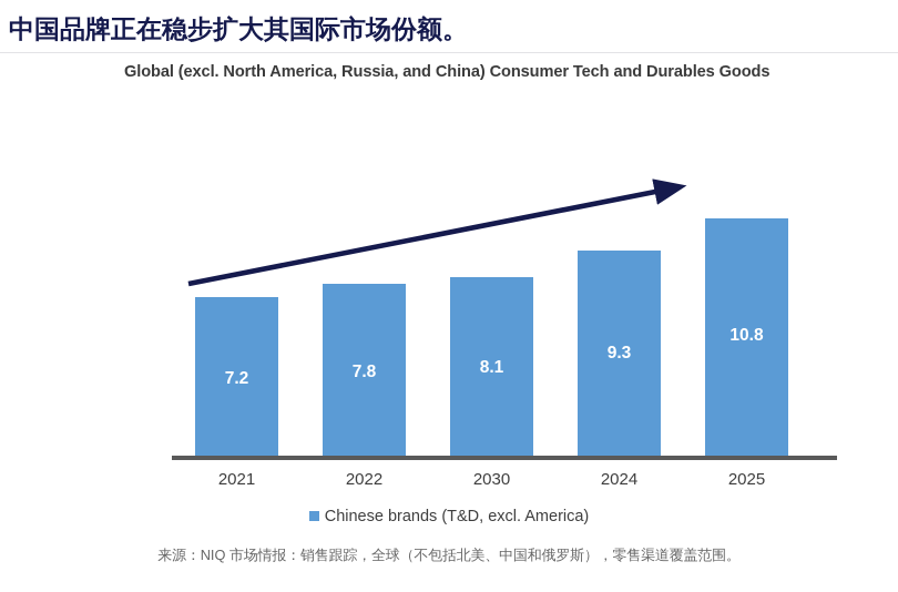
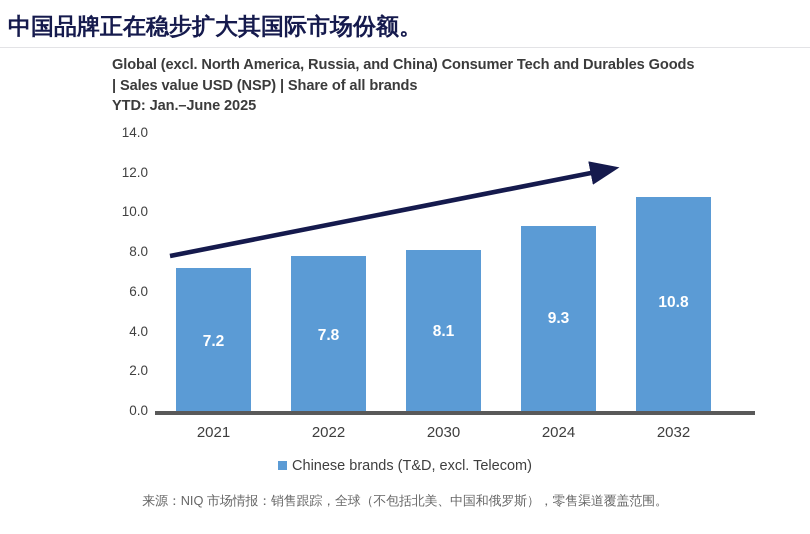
  中国品牌正在稳步扩大其国际市场份额。
  Global (excl. North America, Russia, and China) Consumer Tech and Durables Goods
+ | Sales value USD (NSP) | Share of all brands
+ YTD: Jan.–June 2025
+ 0.0
+ 2.0
+ 4.0
+ 6.0
+ 8.0
+ 10.0
+ 12.0
+ 14.0
  7.2
  2021
  7.8
  2022
  8.1
  2030
  9.3
  2024
  10.8
- 2025
+ 2032
- Chinese brands (T&D, excl. America)
+ Chinese brands (T&D, excl. Telecom)
  来源：NIQ 市场情报：销售跟踪，全球（不包括北美、中国和俄罗斯），零售渠道覆盖范围。
